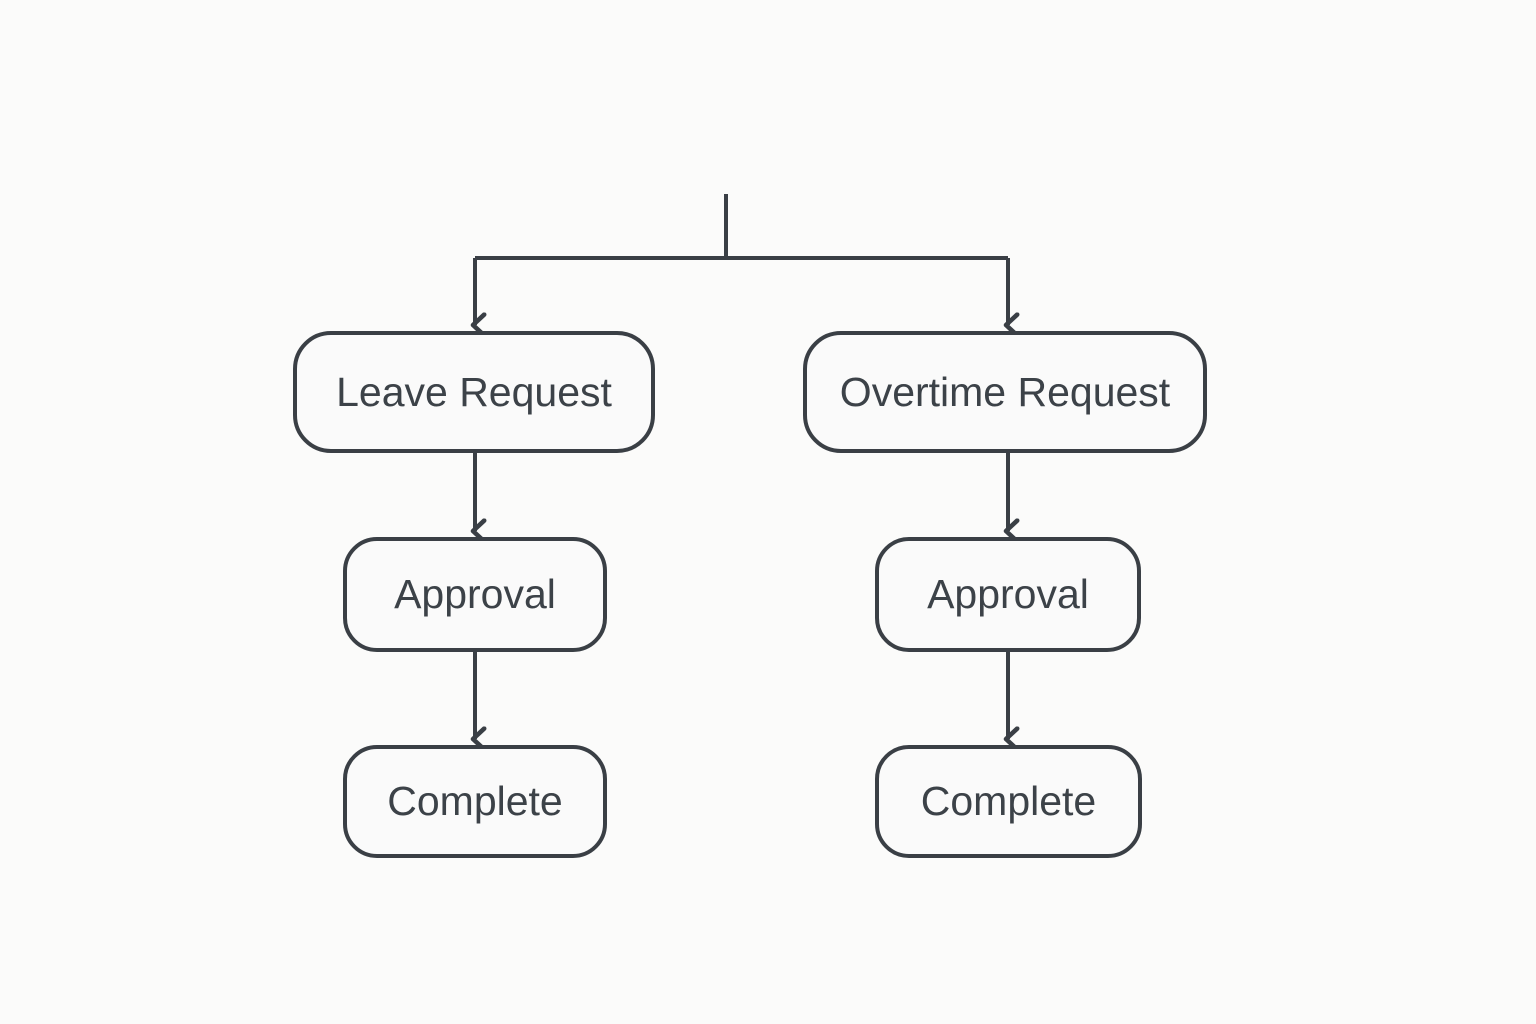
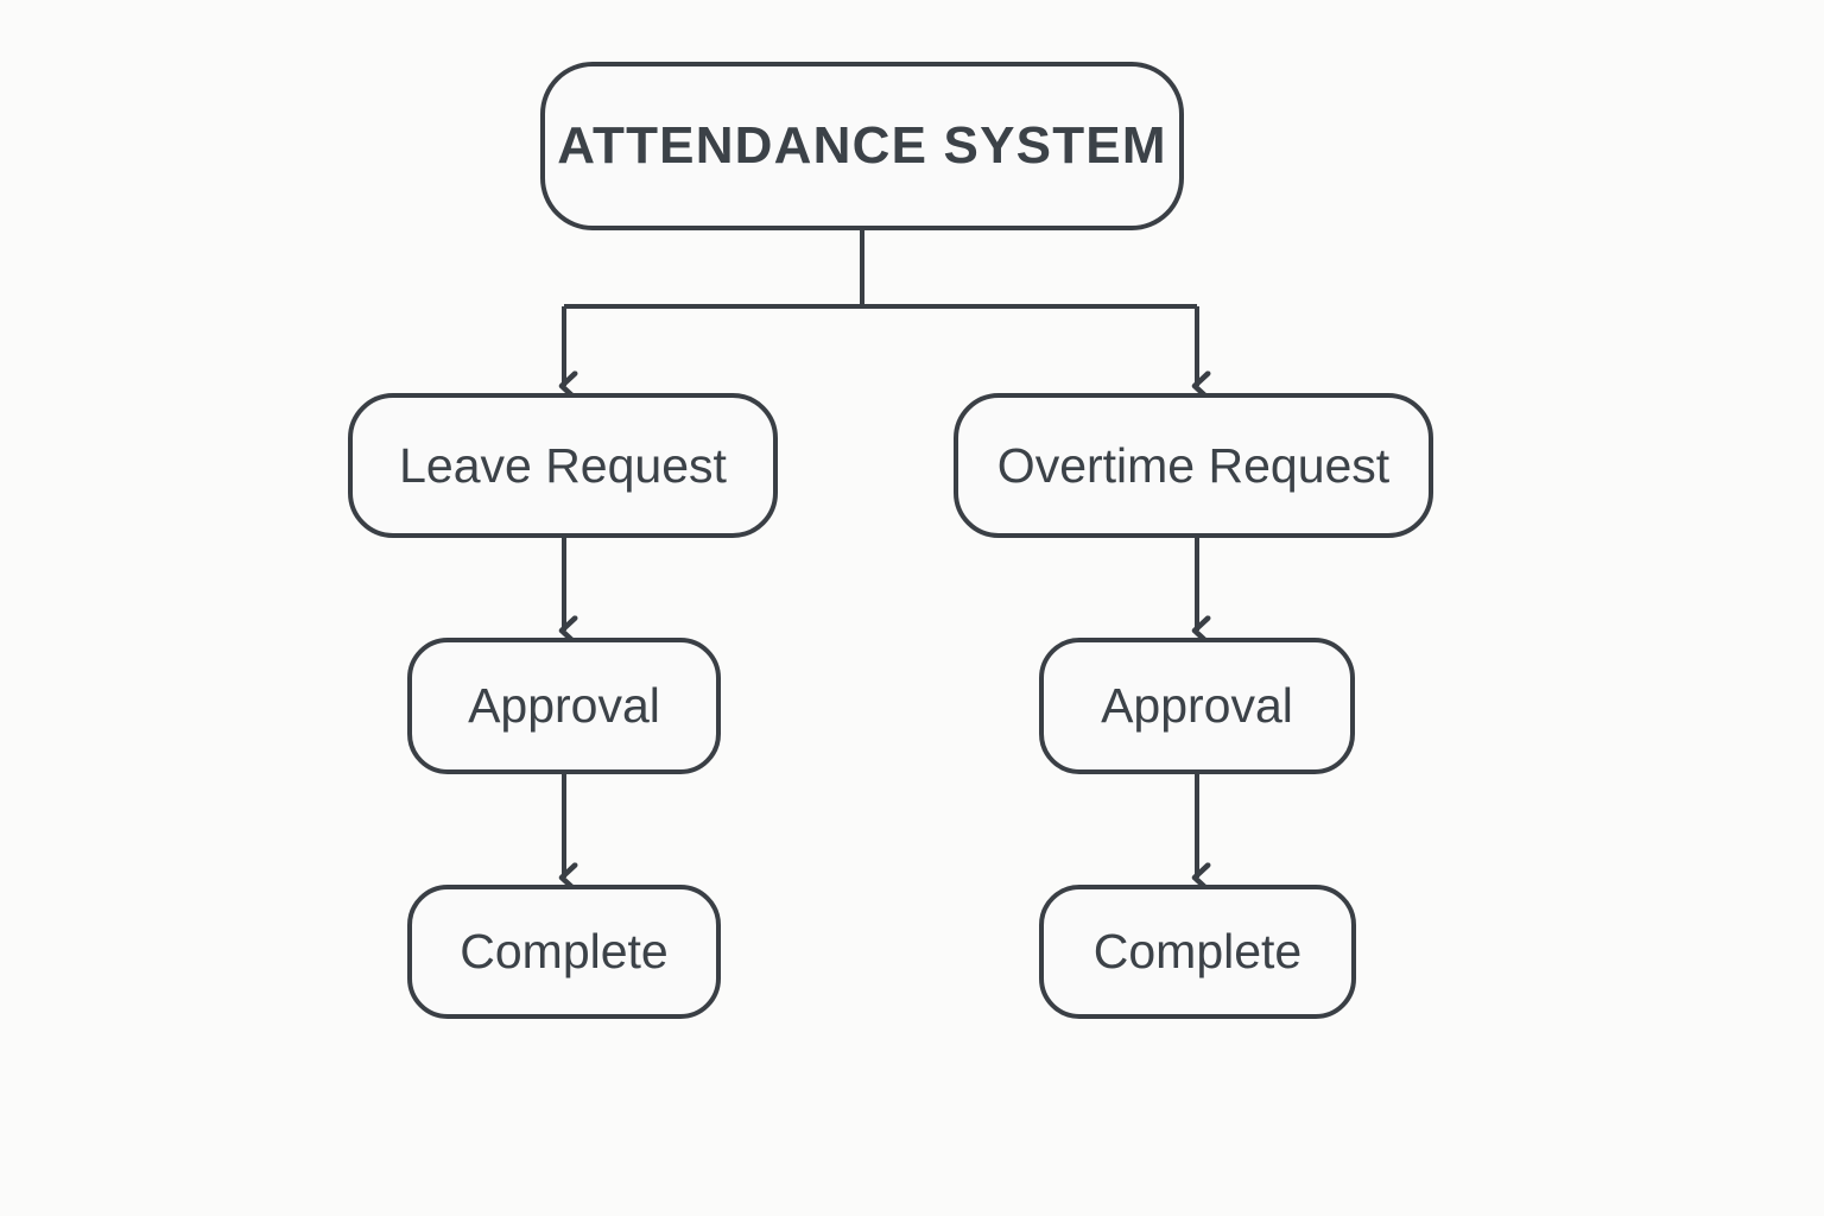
+ ATTENDANCE SYSTEM
  Leave Request
  Overtime Request
  Approval
  Approval
  Complete
  Complete
